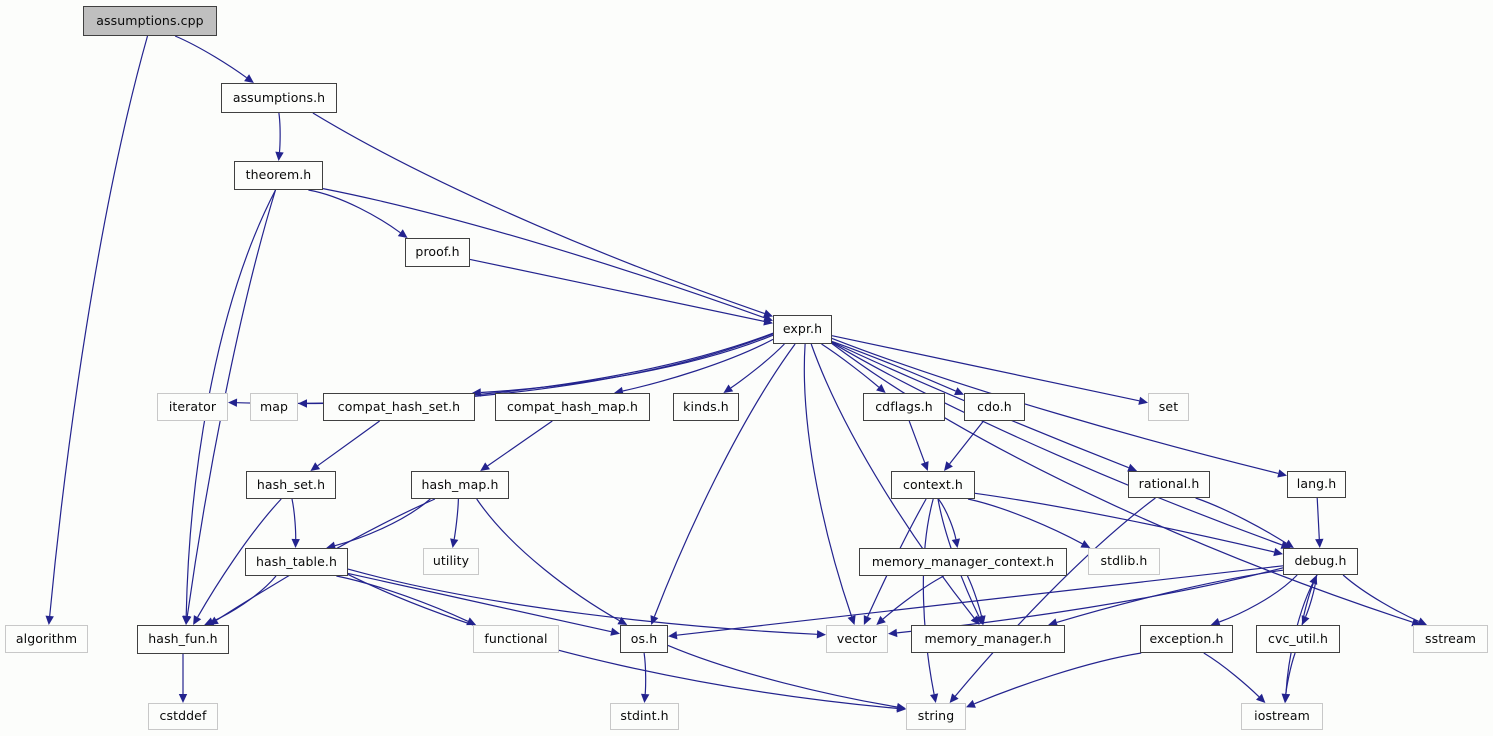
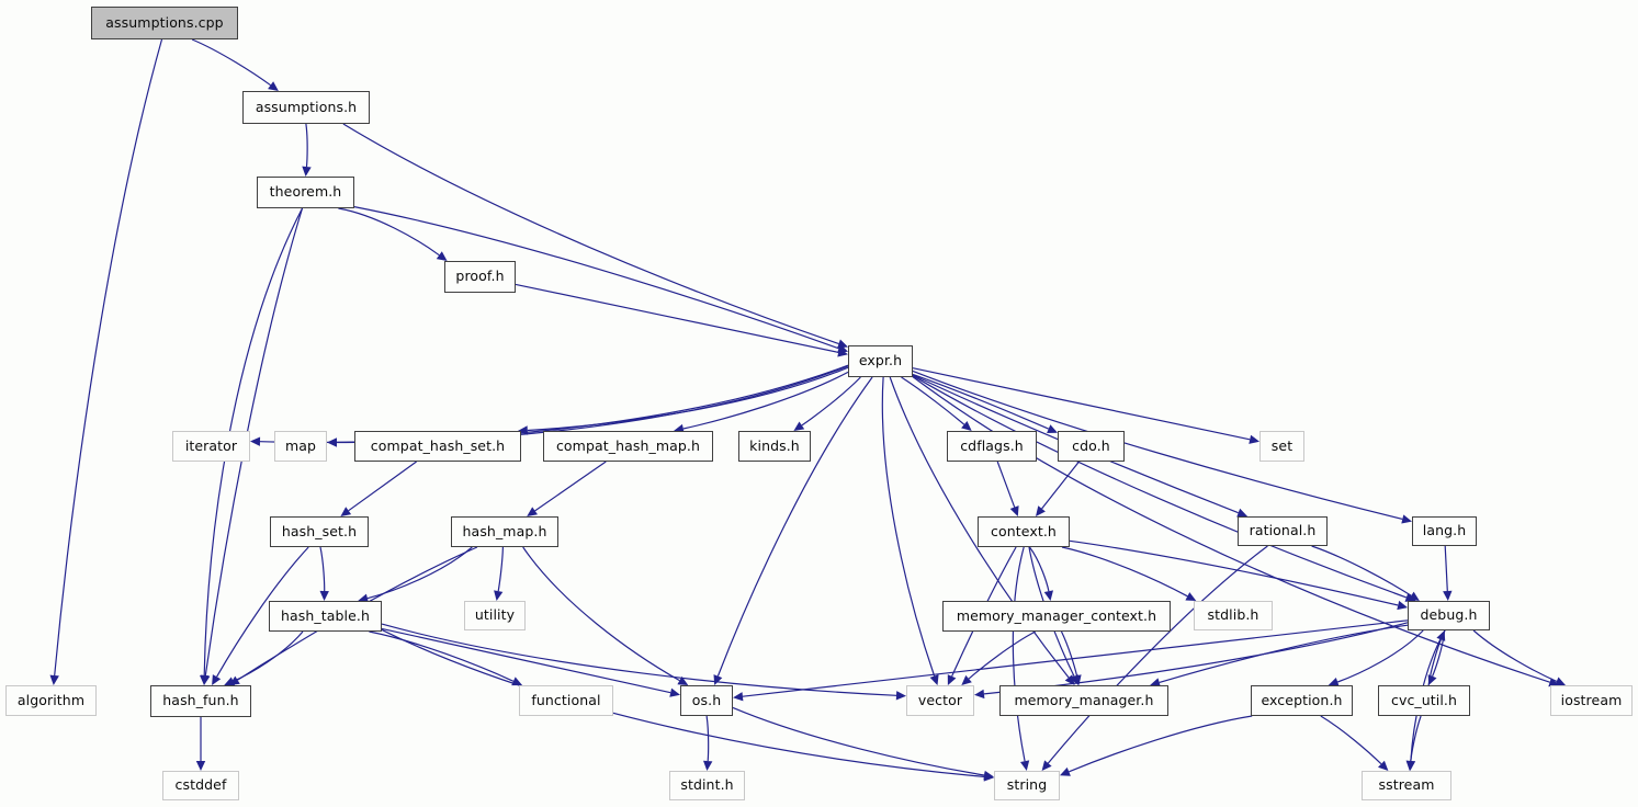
  assumptions.cpp
  assumptions.h
  theorem.h
  proof.h
  expr.h
  iterator
  map
  compat_hash_set.h
  compat_hash_map.h
  kinds.h
  cdflags.h
  cdo.h
  set
  hash_set.h
  hash_map.h
  context.h
  rational.h
  lang.h
  hash_table.h
  utility
  memory_manager_context.h
  stdlib.h
  debug.h
  algorithm
  hash_fun.h
  functional
  os.h
  vector
  memory_manager.h
  exception.h
  cvc_util.h
- sstream
+ iostream
  cstddef
  stdint.h
  string
- iostream
+ sstream
